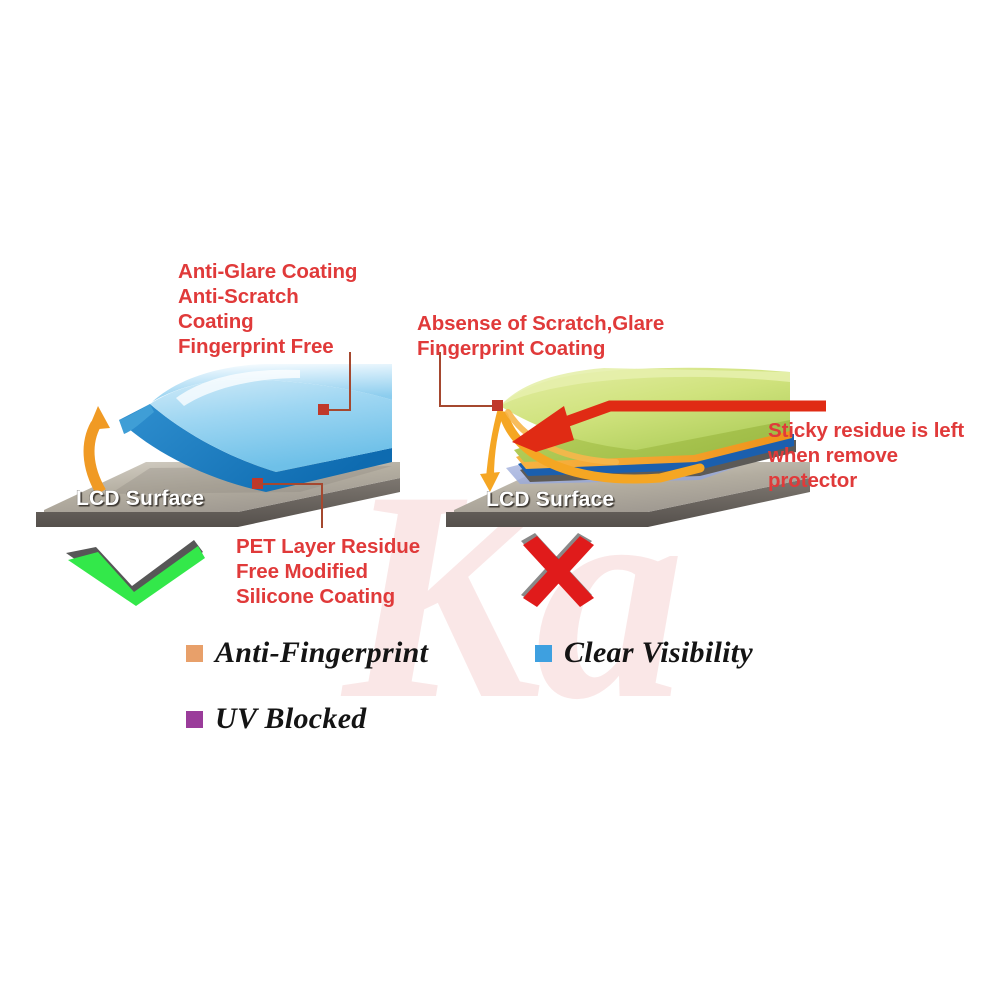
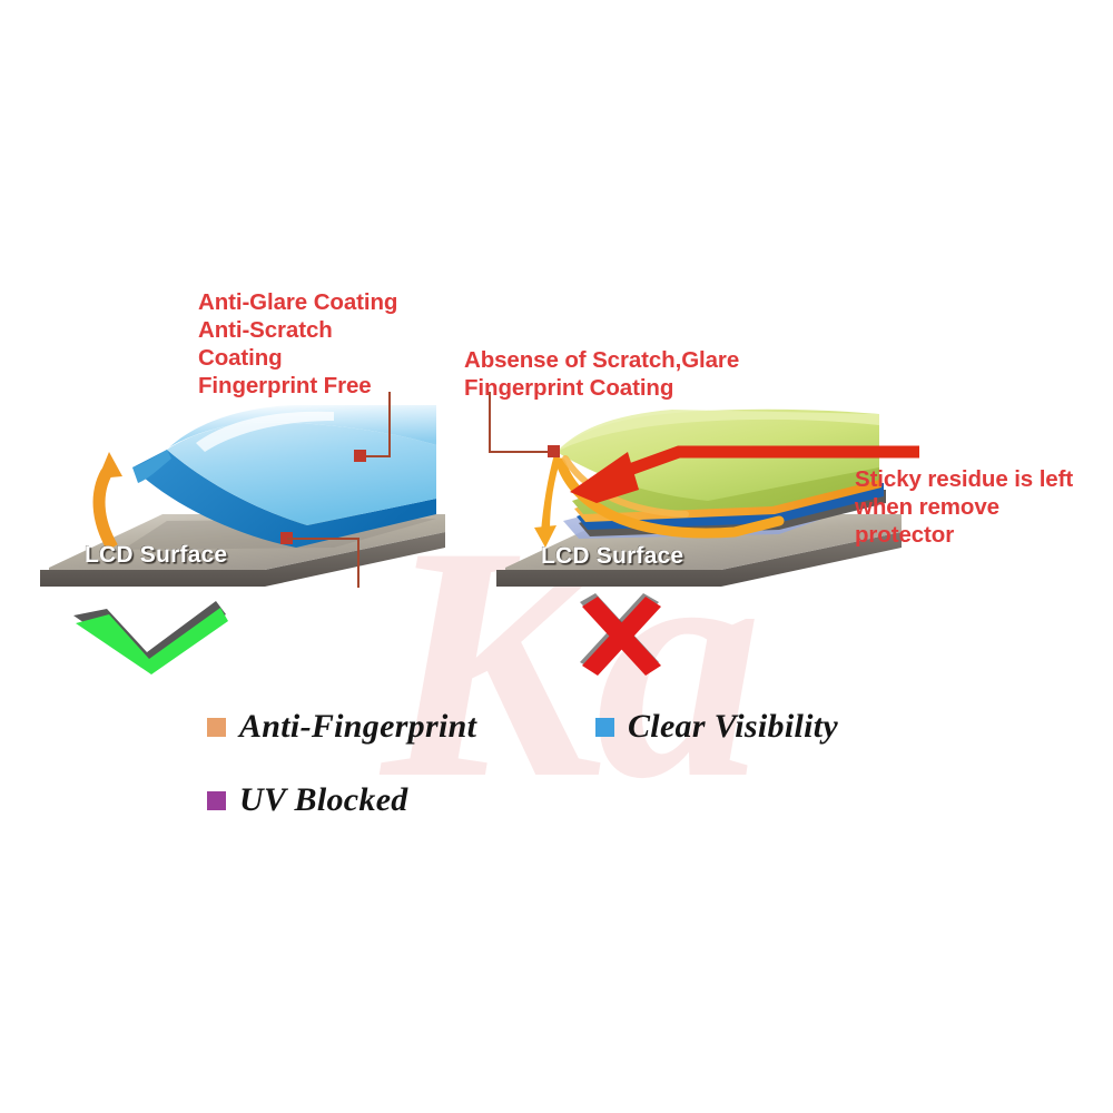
  Ka
  Anti-Glare Coating
  Anti-Scratch
  Coating
  Fingerprint Free
  Absense of Scratch,Glare
  Fingerprint Coating
  Sticky residue is left
  when remove
  protector
- PET Layer Residue
- Free Modified
- Silicone Coating
  LCD Surface
  LCD Surface
  Anti-Fingerprint
  Clear Visibility
  UV Blocked
